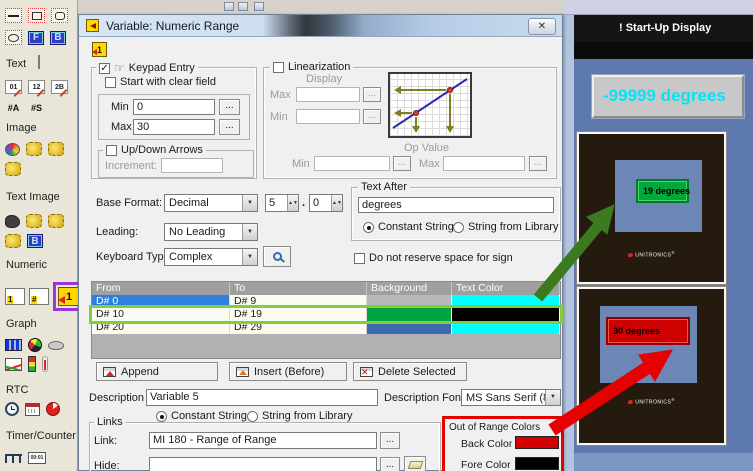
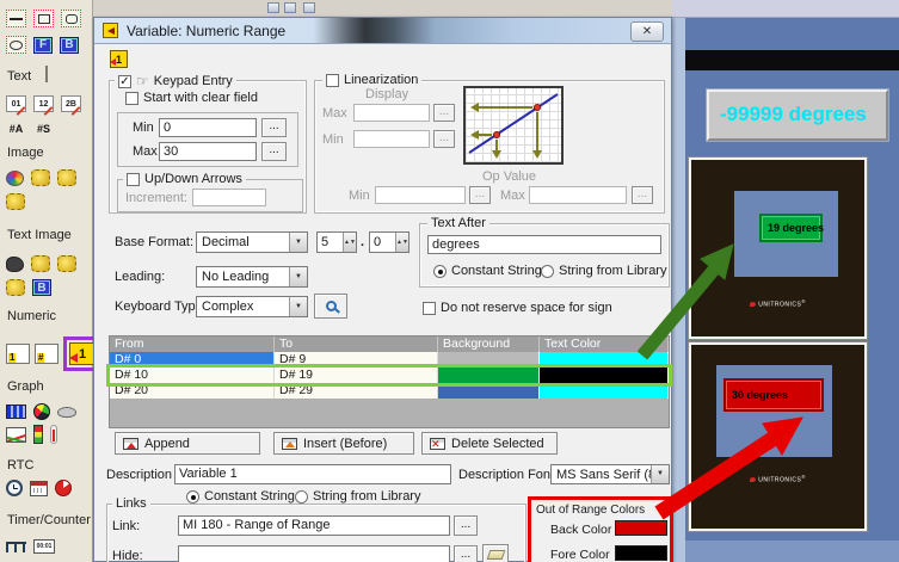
  F
  B
  Text
  #A
  #S
  Image
  Text Image
  B
  Numeric
  1
  #
  1
  Graph
  RTC
  Timer/Counter
- ! Start-Up Display
  -99999 degrees
  19 degrees
  30 degrees
  Variable: Numeric Range
  ✕
  1
  ✓
  ☞
  Keypad Entry
  Start with clear field
  Min
  0
  ...
  Max
  30
  ...
  Up/Down Arrows
  Increment:
  Linearization
  Display
  Max
  ...
  Min
  ...
  Op Value
  Min
  ...
  Max
  ...
  Base Format:
  Decimal
  5
  .
  0
  Text After
  degrees
  Constant String
  String from Library
  Leading:
  No Leading
  Keyboard Typ
  Complex
  Do not reserve space for sign
  From
  To
  Text Color
  D# 0
  D# 9
  D# 10
  D# 19
  D# 20
  D# 29
  Append
  Insert (Before)
  Delete Selected
  Description
- Variable 5
+ Variable 1
  Description Fon
  MS Sans Serif (
  Constant String
  String from Library
  Links
  Link:
  MI 180 - Range of Range
  ...
  Hide:
  ...
  Out of Range Colors
  Back Color
  Fore Color
